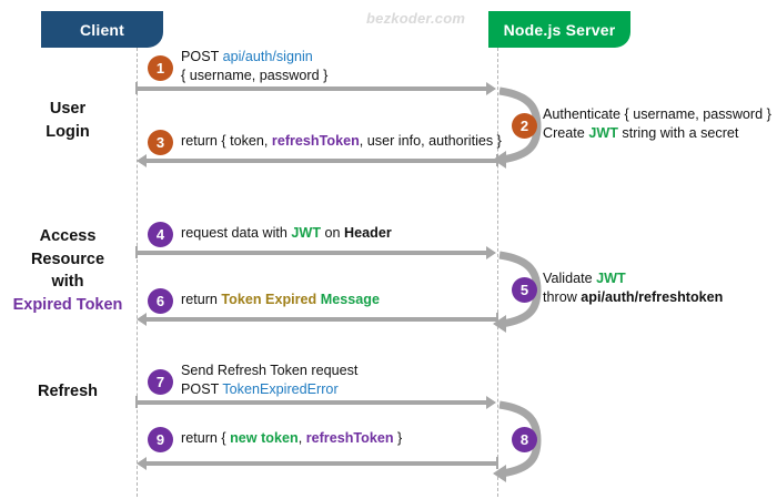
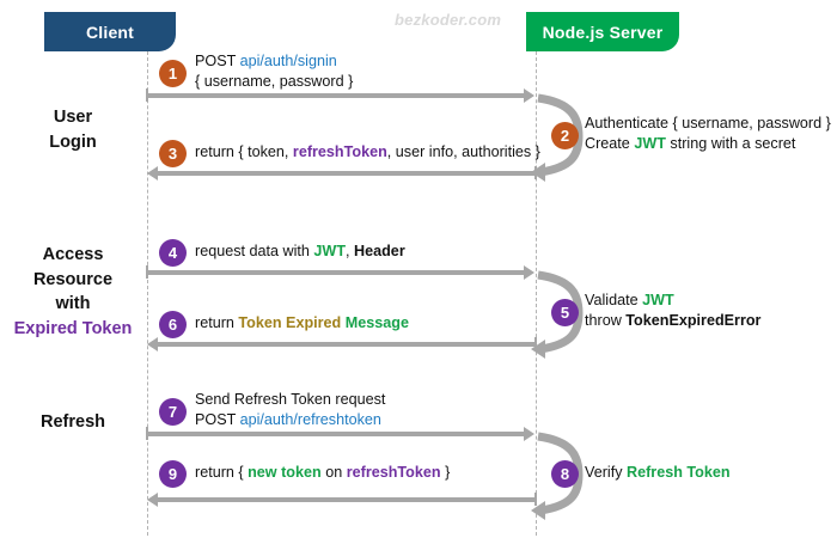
  bezkoder.com
  Client
  Node.js Server
  User
  Login
  Access
  Resource
  with
  Expired Token
  Refresh
  1
  POST api/auth/signin
  { username, password }
  2
  Authenticate { username, password }
  Create JWT string with a secret
  3
  return { token, refreshToken, user info, authorities }
  4
- request data with JWT on Header
+ request data with JWT, Header
  5
  Validate JWT
- throw api/auth/refreshtoken
+ throw TokenExpiredError
  6
  return Token Expired Message
  7
  Send Refresh Token request
- POST TokenExpiredError
+ POST api/auth/refreshtoken
  8
+ Verify Refresh Token
  9
- return { new token, refreshToken }
+ return { new token on refreshToken }
